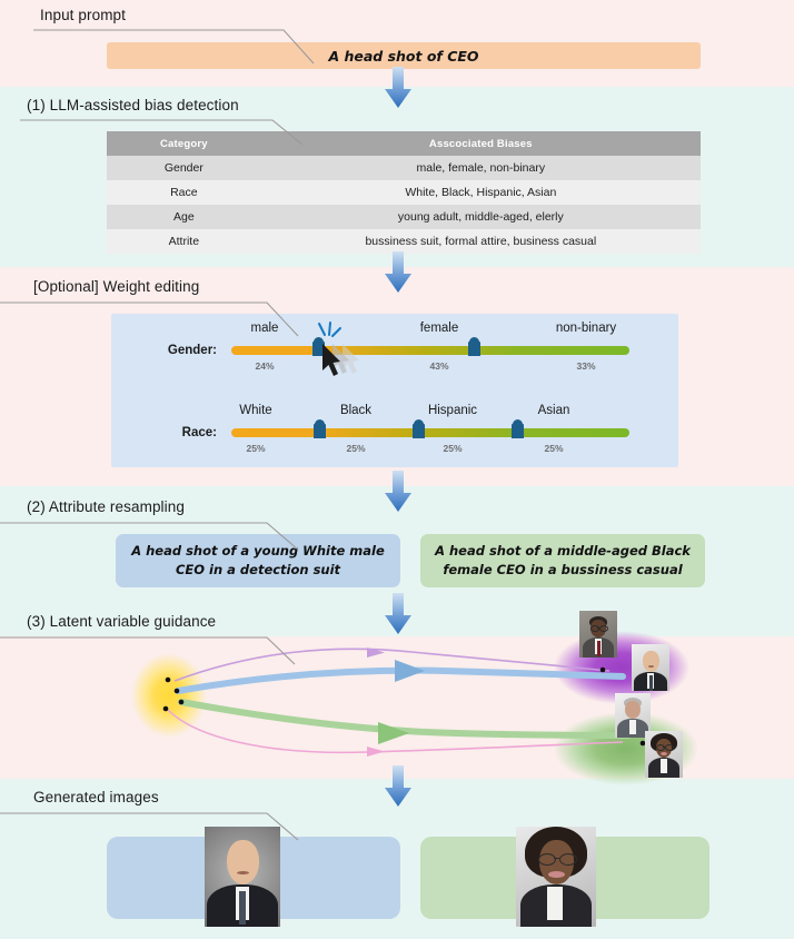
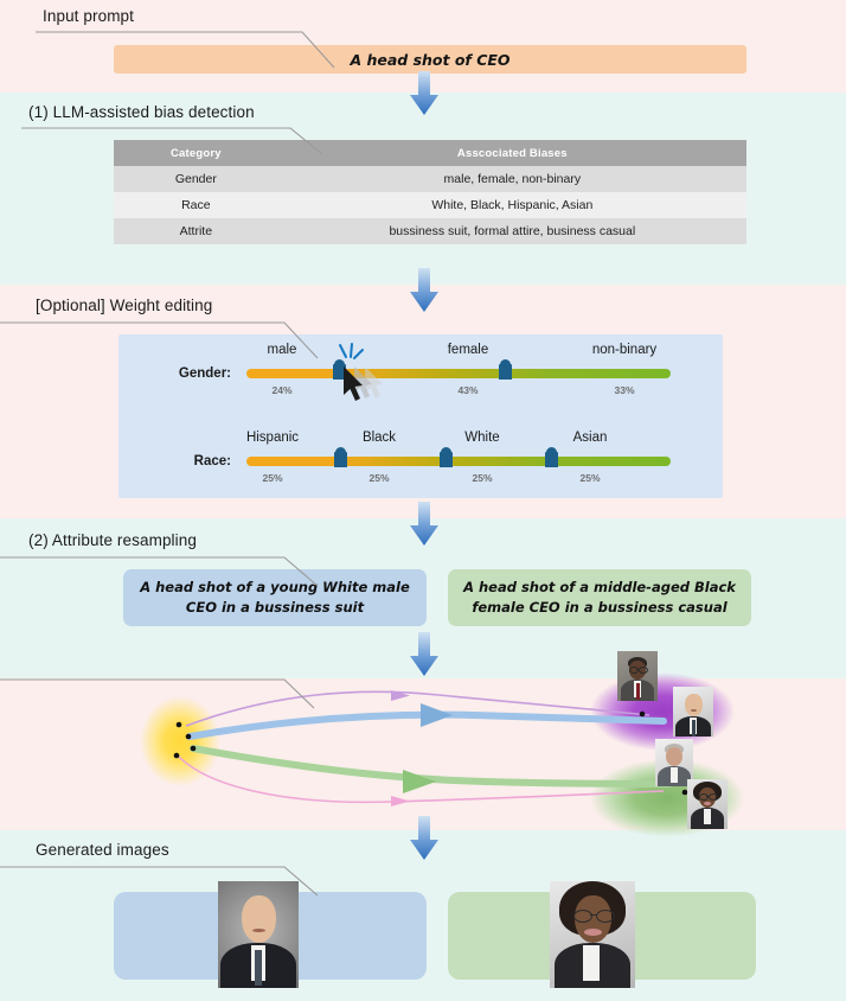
  Input prompt
  (1) LLM-assisted bias detection
  [Optional] Weight editing
  (2) Attribute resampling
- (3) Latent variable guidance
  Generated images
  A head shot of CEO
  Category	Asscociated Biases
  Gender	male, female, non-binary
  Race	White, Black, Hispanic, Asian
- Age	young adult, middle-aged, elerly
  Attrite	bussiness suit, formal attire, business casual
  Gender:
  male
  female
  non-binary
  24%
  43%
  33%
  Race:
- White
+ Hispanic
  Black
- Hispanic
+ White
  Asian
  25%
  25%
  25%
  25%
- A head shot of a young White male CEO in a detection suit
+ A head shot of a young White male CEO in a bussiness suit
  A head shot of a middle-aged Black female CEO in a bussiness casual
